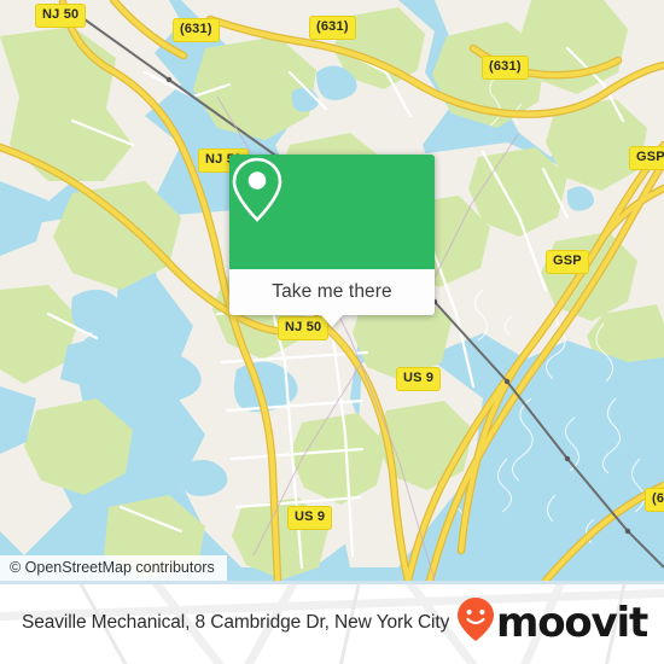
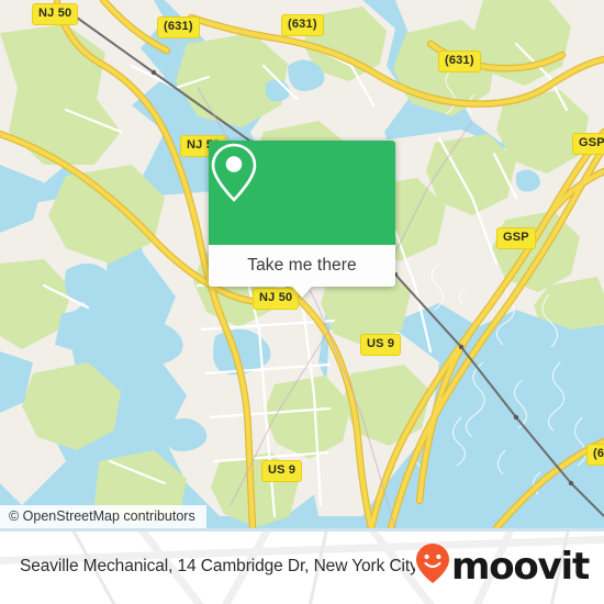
  NJ 50
  (631)
  (631)
  (631)
  GSP
  GSP
  NJ 50
  US 9
  US 9
  (6
  Take me there
  © OpenStreetMap contributors
- Seaville Mechanical, 8 Cambridge Dr, New York City
+ Seaville Mechanical, 14 Cambridge Dr, New York City
  moovit
